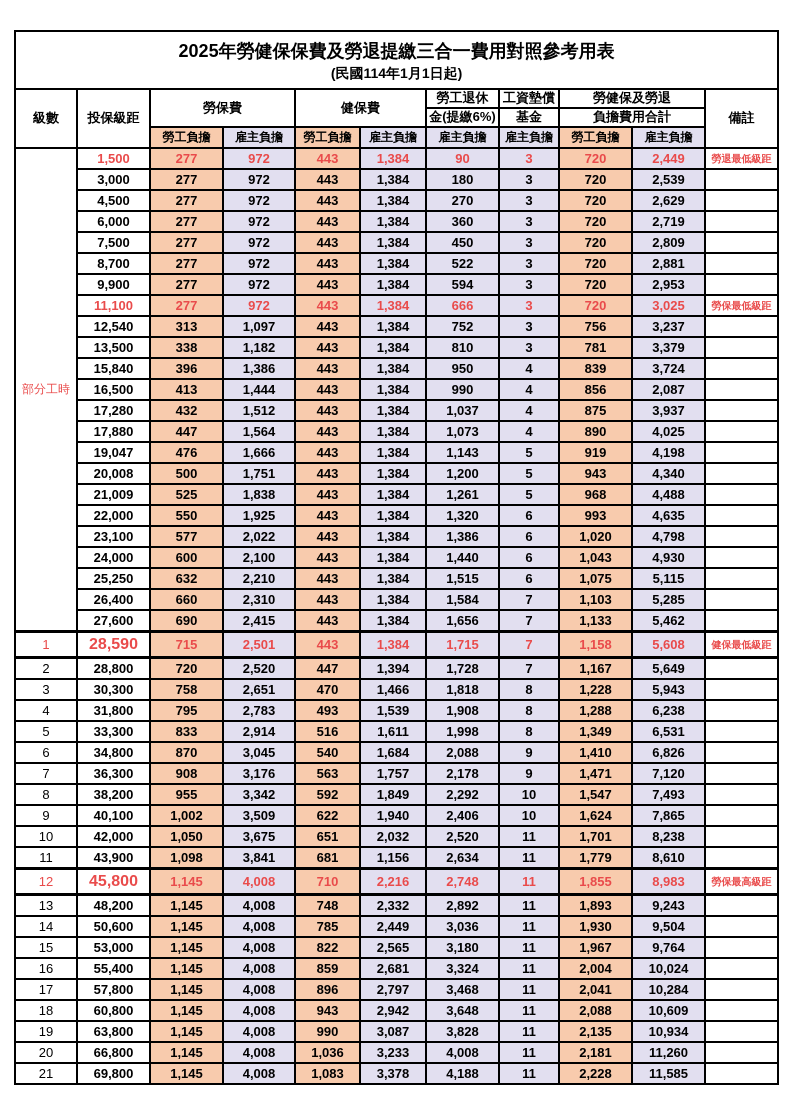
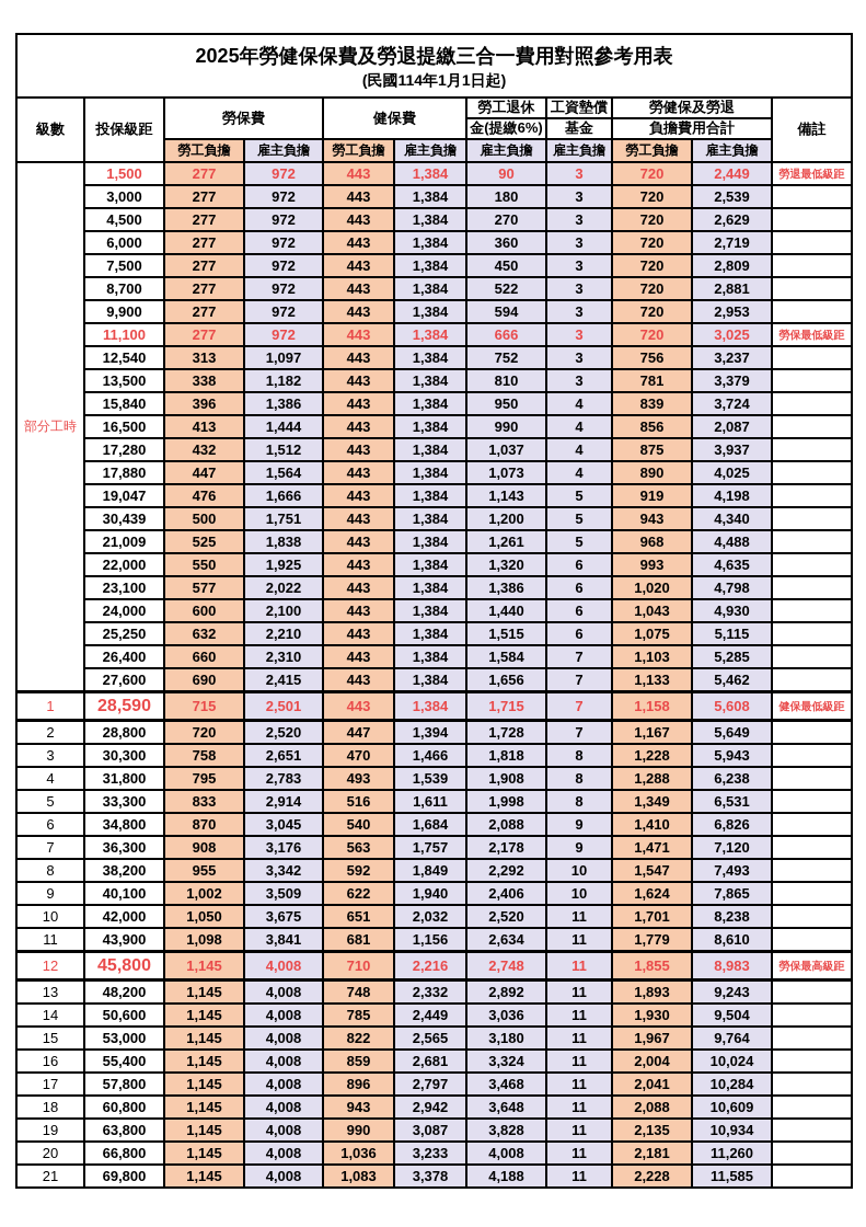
  2025年勞健保保費及勞退提繳三合一費用對照參考用表 (民國114年1月1日起)
  級數	投保級距	勞保費	健保費	勞工退休	工資墊償	勞健保及勞退	備註
  金(提繳6%)	基金	負擔費用合計
  勞工負擔	雇主負擔	勞工負擔	雇主負擔	雇主負擔	雇主負擔	勞工負擔	雇主負擔
  部分工時	1,500	277	972	443	1,384	90	3	720	2,449	勞退最低級距
  3,000	277	972	443	1,384	180	3	720	2,539
  4,500	277	972	443	1,384	270	3	720	2,629
  6,000	277	972	443	1,384	360	3	720	2,719
  7,500	277	972	443	1,384	450	3	720	2,809
  8,700	277	972	443	1,384	522	3	720	2,881
  9,900	277	972	443	1,384	594	3	720	2,953
  11,100	277	972	443	1,384	666	3	720	3,025	勞保最低級距
  12,540	313	1,097	443	1,384	752	3	756	3,237
  13,500	338	1,182	443	1,384	810	3	781	3,379
  15,840	396	1,386	443	1,384	950	4	839	3,724
  16,500	413	1,444	443	1,384	990	4	856	2,087
  17,280	432	1,512	443	1,384	1,037	4	875	3,937
  17,880	447	1,564	443	1,384	1,073	4	890	4,025
  19,047	476	1,666	443	1,384	1,143	5	919	4,198
- 20,008	500	1,751	443	1,384	1,200	5	943	4,340
+ 30,439	500	1,751	443	1,384	1,200	5	943	4,340
  21,009	525	1,838	443	1,384	1,261	5	968	4,488
  22,000	550	1,925	443	1,384	1,320	6	993	4,635
  23,100	577	2,022	443	1,384	1,386	6	1,020	4,798
  24,000	600	2,100	443	1,384	1,440	6	1,043	4,930
  25,250	632	2,210	443	1,384	1,515	6	1,075	5,115
  26,400	660	2,310	443	1,384	1,584	7	1,103	5,285
  27,600	690	2,415	443	1,384	1,656	7	1,133	5,462
  1	28,590	715	2,501	443	1,384	1,715	7	1,158	5,608	健保最低級距
  2	28,800	720	2,520	447	1,394	1,728	7	1,167	5,649
  3	30,300	758	2,651	470	1,466	1,818	8	1,228	5,943
  4	31,800	795	2,783	493	1,539	1,908	8	1,288	6,238
  5	33,300	833	2,914	516	1,611	1,998	8	1,349	6,531
  6	34,800	870	3,045	540	1,684	2,088	9	1,410	6,826
  7	36,300	908	3,176	563	1,757	2,178	9	1,471	7,120
  8	38,200	955	3,342	592	1,849	2,292	10	1,547	7,493
  9	40,100	1,002	3,509	622	1,940	2,406	10	1,624	7,865
  10	42,000	1,050	3,675	651	2,032	2,520	11	1,701	8,238
  11	43,900	1,098	3,841	681	1,156	2,634	11	1,779	8,610
  12	45,800	1,145	4,008	710	2,216	2,748	11	1,855	8,983	勞保最高級距
  13	48,200	1,145	4,008	748	2,332	2,892	11	1,893	9,243
  14	50,600	1,145	4,008	785	2,449	3,036	11	1,930	9,504
  15	53,000	1,145	4,008	822	2,565	3,180	11	1,967	9,764
  16	55,400	1,145	4,008	859	2,681	3,324	11	2,004	10,024
  17	57,800	1,145	4,008	896	2,797	3,468	11	2,041	10,284
  18	60,800	1,145	4,008	943	2,942	3,648	11	2,088	10,609
  19	63,800	1,145	4,008	990	3,087	3,828	11	2,135	10,934
  20	66,800	1,145	4,008	1,036	3,233	4,008	11	2,181	11,260
  21	69,800	1,145	4,008	1,083	3,378	4,188	11	2,228	11,585
